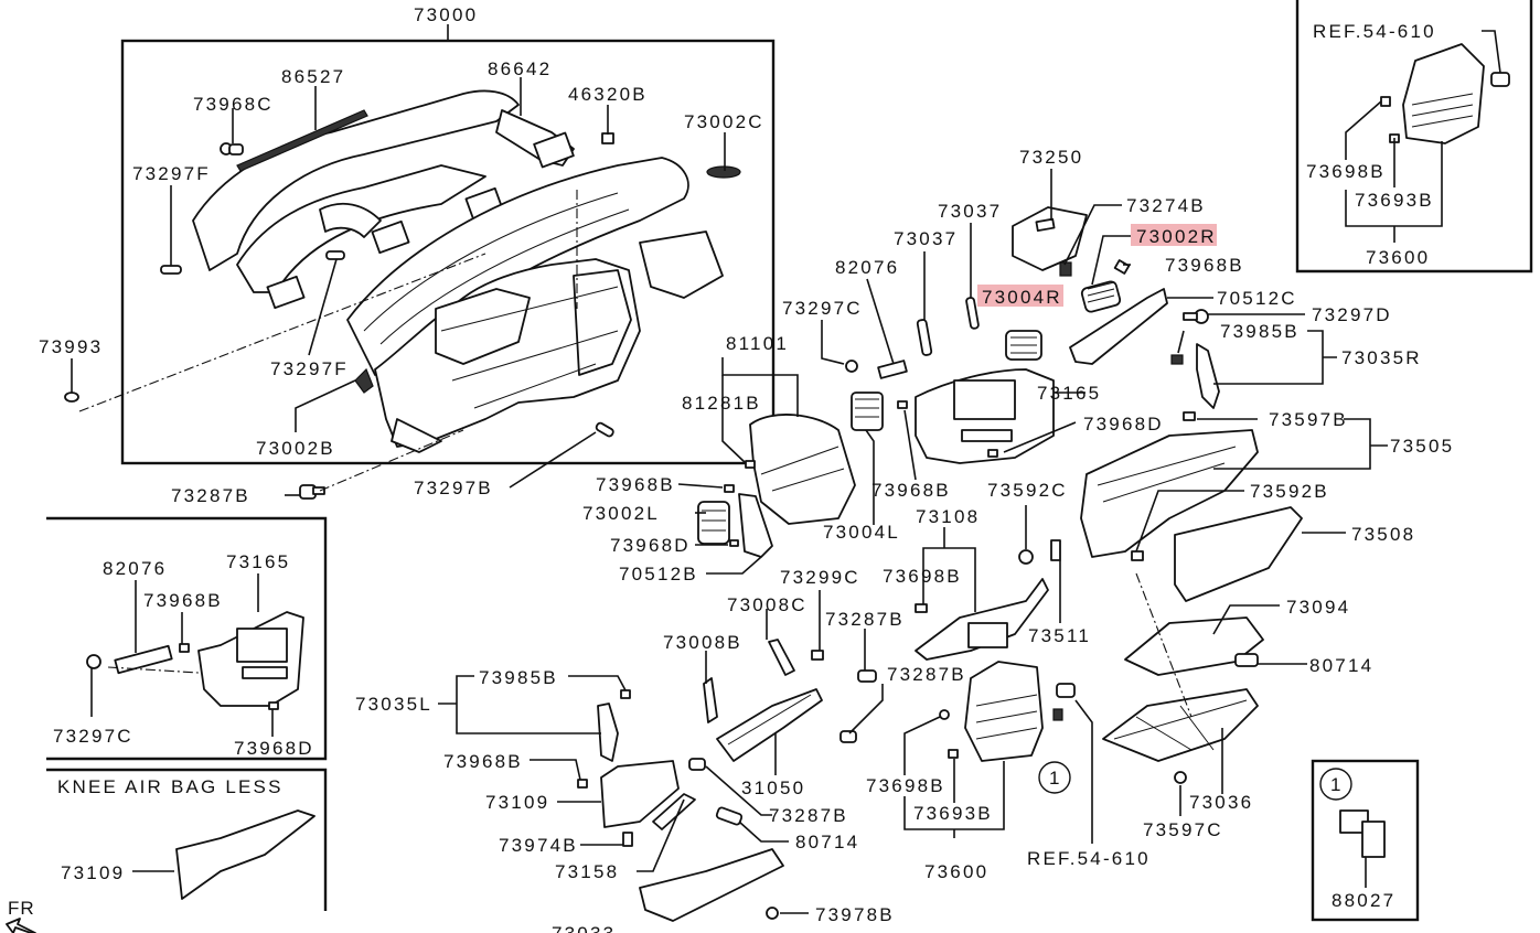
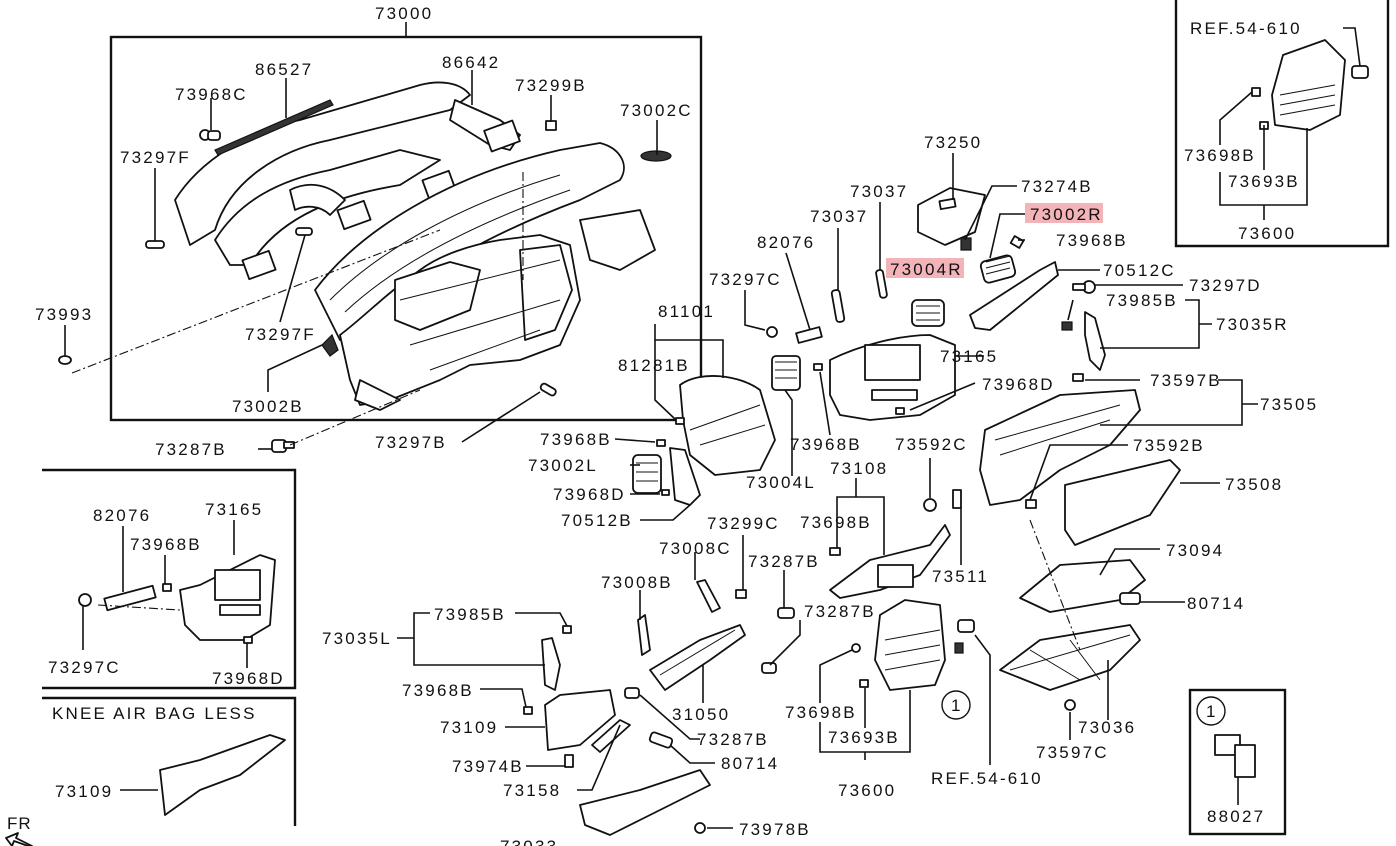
  1
  1
  73000
  86527
  86642
  73968C
- 46320B
+ 73299B
  73002C
  73297F
  73297F
  73993
  73002B
  73287B
  73297B
  73250
  73037
  73037
  82076
  73274B
  73002R
  73004R
  73968B
  70512C
  73297D
  73985B
  73035R
  73297C
  81101
  81281B
  73165
  73968D
  73597B
  73505
  73968B
  73002L
  73968D
  70512B
  73004L
  73968B
  73592C
  73592B
  73508
  73108
  73698B
  73511
  73094
  80714
  73299C
  73008C
  73287B
  73008B
  73287B
  73985B
  73035L
  73968B
  73109
  31050
  73287B
  73974B
  80714
  73158
  73978B
  73698B
  73693B
  73600
  REF.54-610
  73036
  73597C
  88027
  REF.54-610
  73698B
  73693B
  73600
  82076
  73165
  73968B
  73297C
  73968D
  KNEE AIR BAG LESS
  73109
  FR
